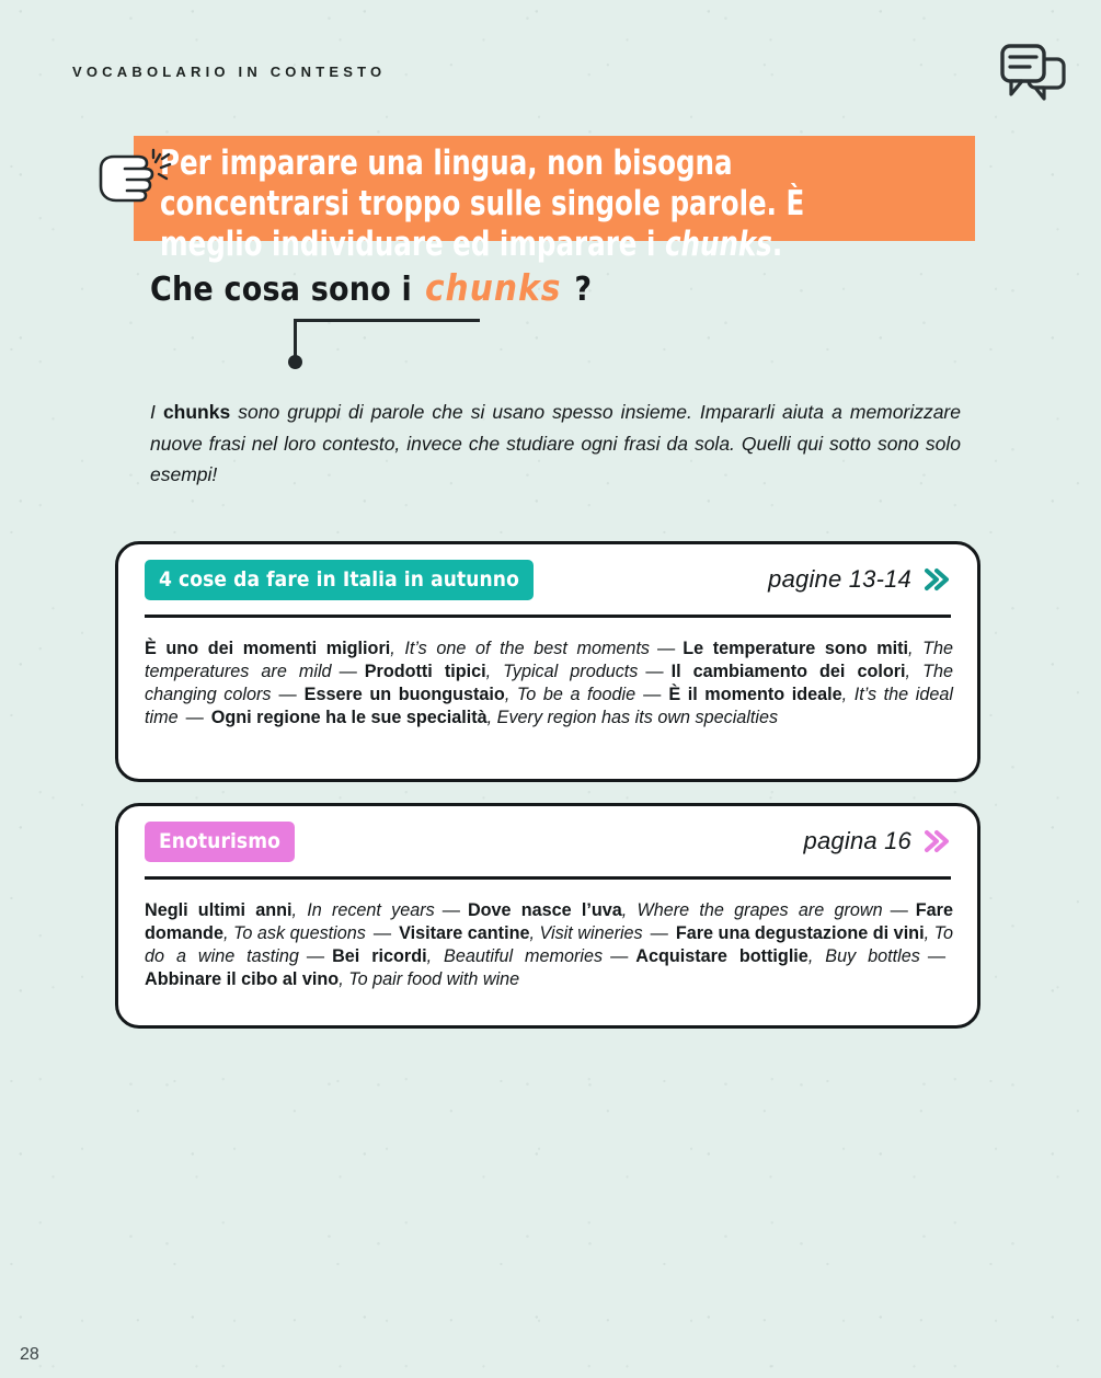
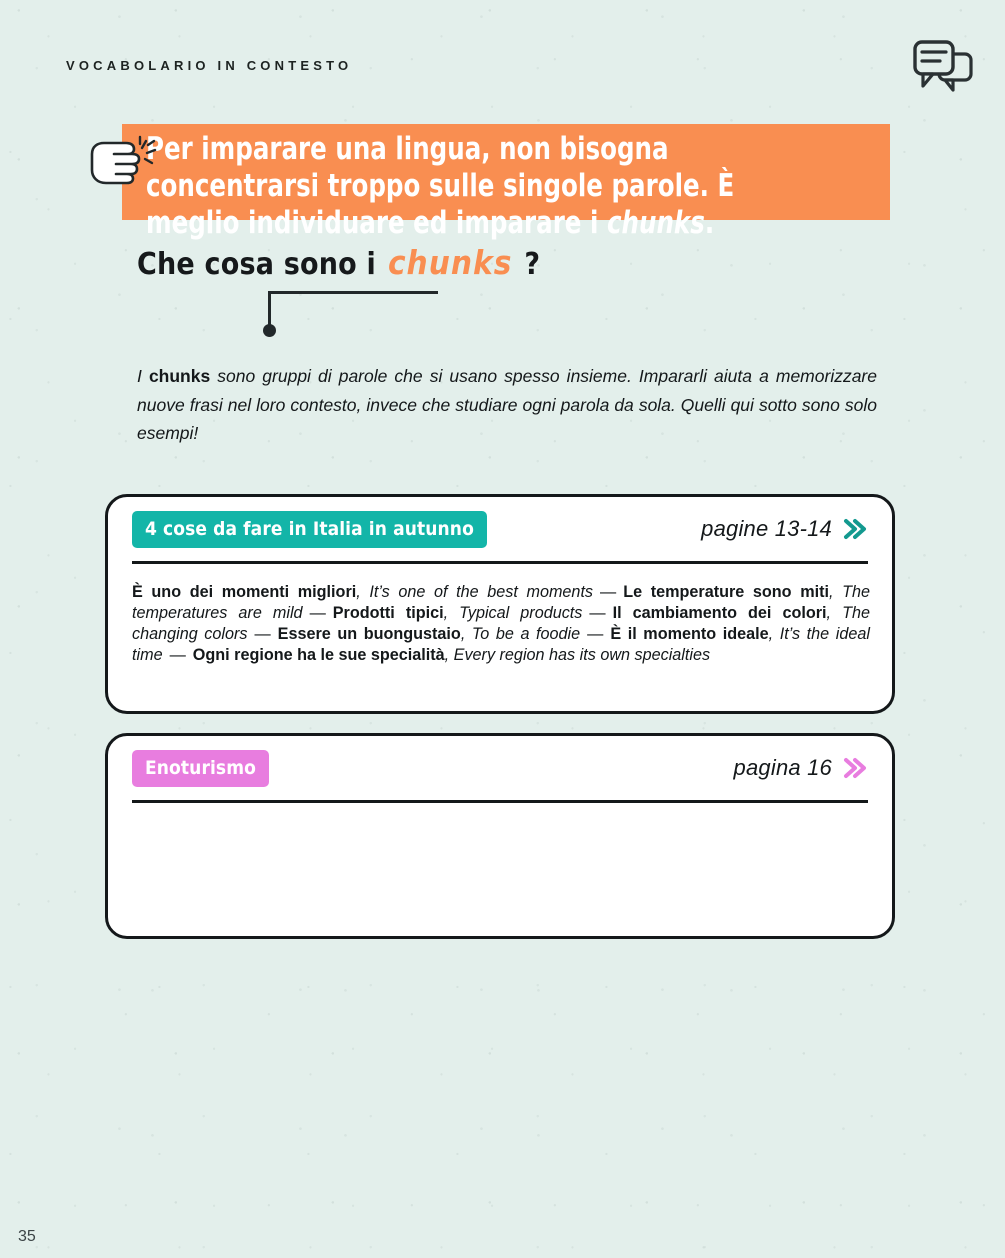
  VOCABOLARIO IN CONTESTO
  er imparare una lingua, non bisogna concentrarsi troppo sulle singole parole. È meglio individuare ed imparare i chunks.
  Che cosa sono i chunks ?
- I chunks sono gruppi di parole che si usano spesso insieme. Impararli aiuta a memorizzare nuove frasi nel loro contesto, invece che studiare ogni frasi da sola. Quelli qui sotto sono solo esempi!
+ I chunks sono gruppi di parole che si usano spesso insieme. Impararli aiuta a memorizzare nuove frasi nel loro contesto, invece che studiare ogni parola da sola. Quelli qui sotto sono solo esempi!
  4 cose da fare in Italia in autunno
  pagine 13-14
  È uno dei momenti migliori, It’s one of the best moments — Le temperature sono miti, The temperatures are mild — Prodotti tipici, Typical products — Il cambiamento dei colori, The changing colors — Essere un buongustaio, To be a foodie — È il momento ideale, It’s the ideal time — Ogni regione ha le sue specialità, Every region has its own specialties
  Enoturismo
  pagina 16
- Negli ultimi anni, In recent years — Dove nasce l’uva, Where the grapes are grown — Fare domande, To ask questions — Visitare cantine, Visit wineries — Fare una degustazione di vini, To do a wine tasting — Bei ricordi, Beautiful memories — Acquistare bottiglie, Buy bottles —Abbinare il cibo al vino, To pair food with wine
- 28
+ 35
